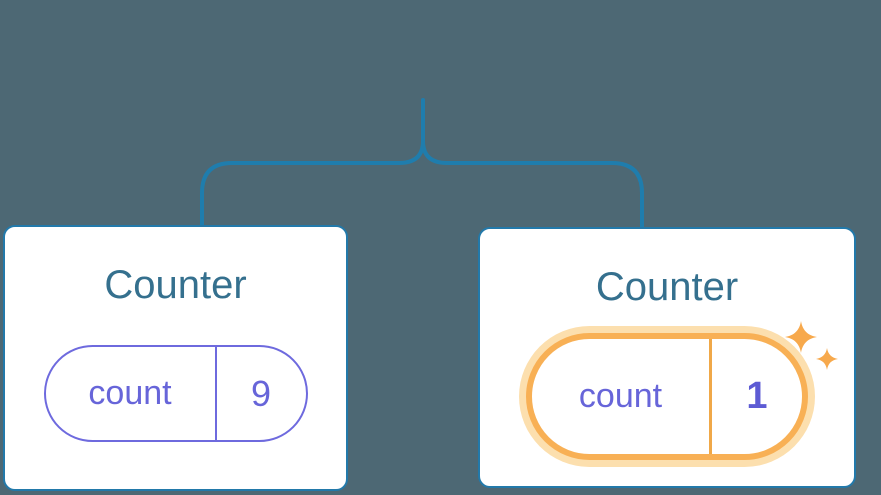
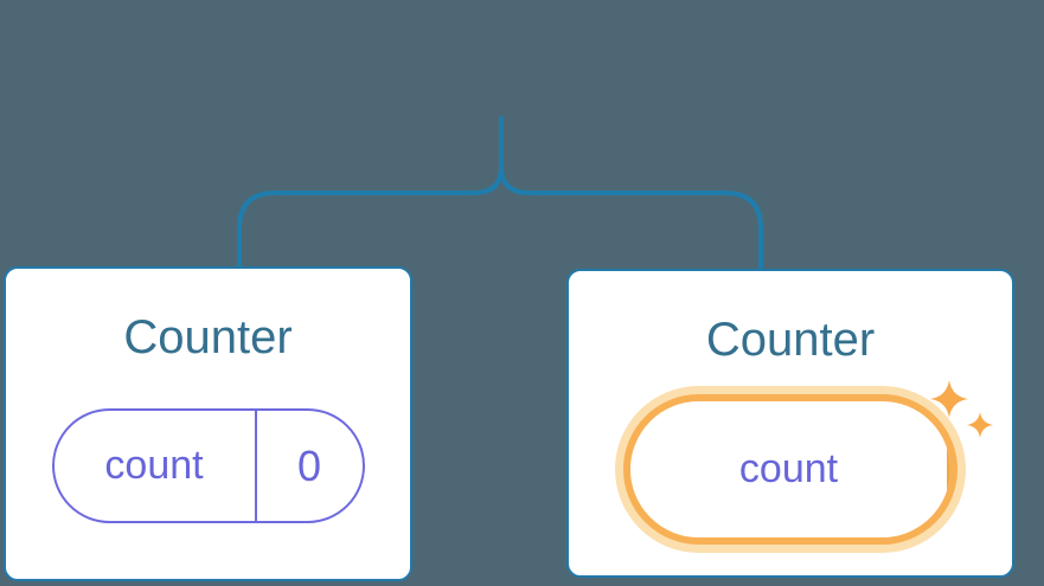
  Counter
  count
- 9
+ 0
  Counter
  count
- 1
